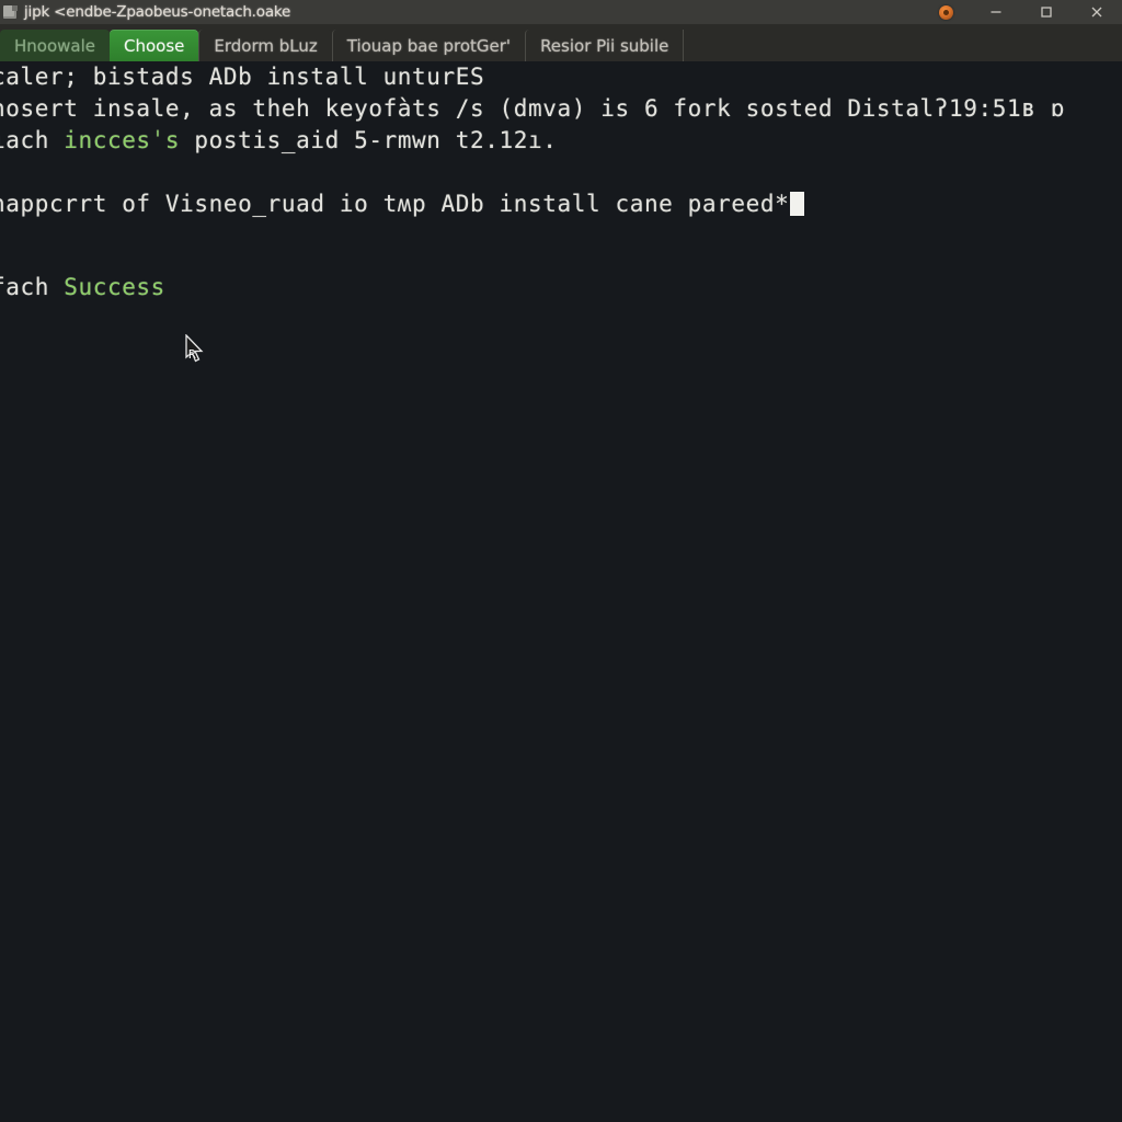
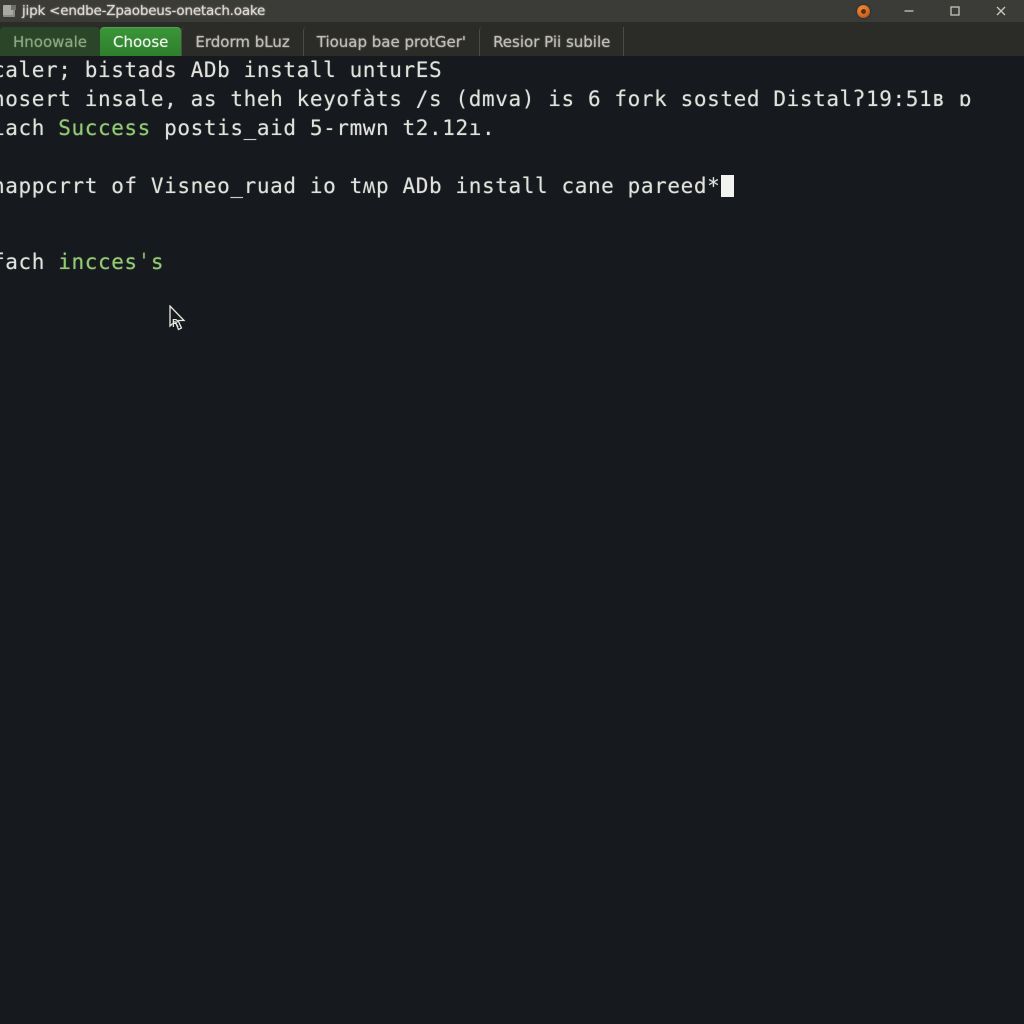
  jipk <endbe-Zpaobeus-onetach.oake
  Hnoowale
  Choose
  Erdorm bLuz
  Tiouap bae protGer'
  Resior Pii subile
- ach Success
+ ach inccesˈs
  appcrrt of Visneo_ruad io tʍp ADb install cane pareed*
- ach inccesˈs postis_aid 5-rmwn t2.12ı.
+ ach Success postis_aid 5-rmwn t2.12ı.
  osert insale, as theh keyofàts /s (dmva) is 6 fork sosted Distalʔ19:51ʙ ɒ
  aler; bistads ADb install unturES
  R
